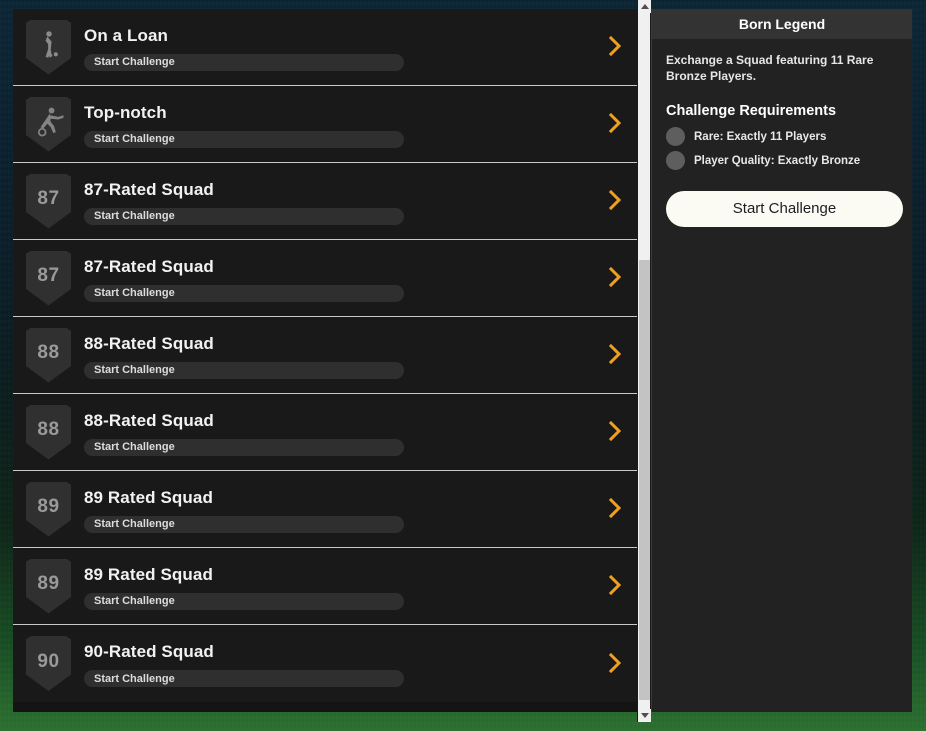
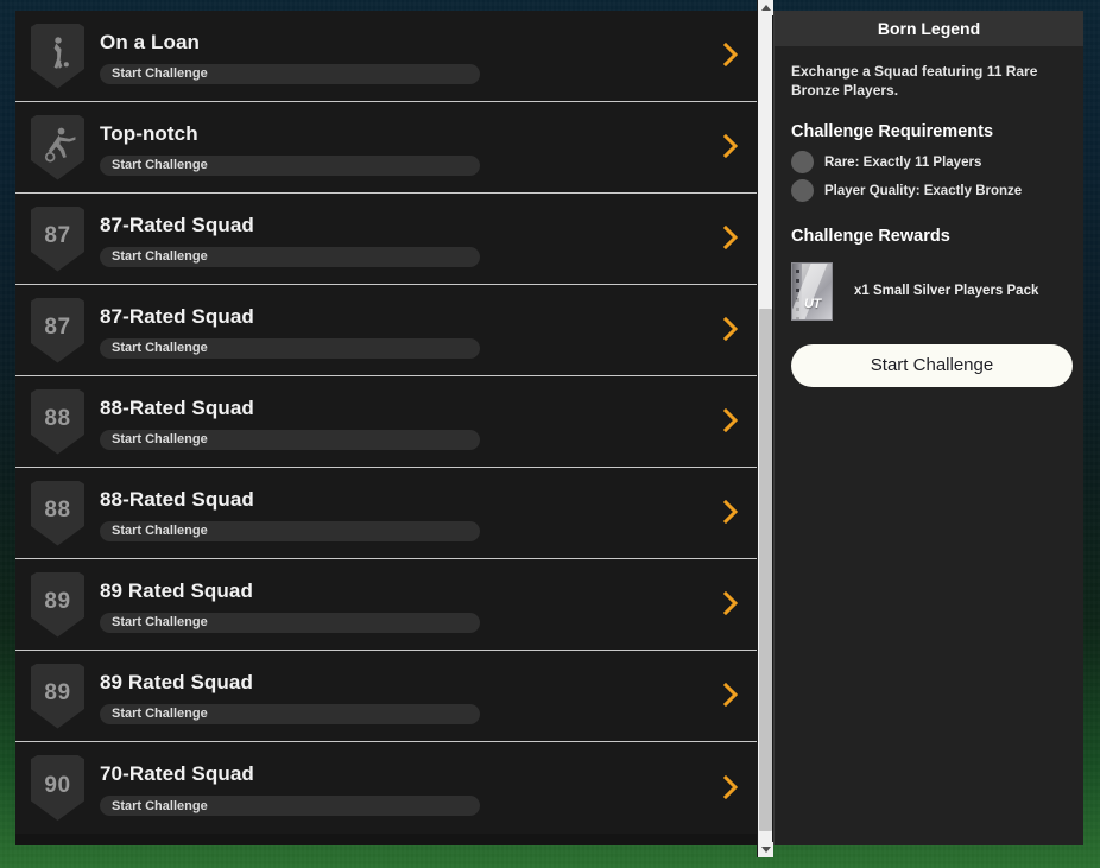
  On a Loan
  Start Challenge
  Top-notch
  Start Challenge
  87
  87-Rated Squad
  Start Challenge
  87
  87-Rated Squad
  Start Challenge
  88
  88-Rated Squad
  Start Challenge
  88
  88-Rated Squad
  Start Challenge
  89
  89 Rated Squad
  Start Challenge
  89
  89 Rated Squad
  Start Challenge
  90
- 90-Rated Squad
+ 70-Rated Squad
  Start Challenge
  Born Legend
  Exchange a Squad featuring 11 Rare Bronze Players.
  Challenge Requirements
  Rare: Exactly 11 Players
  Player Quality: Exactly Bronze
+ Challenge Rewards
+ UT
+ x1 Small Silver Players Pack
  Start Challenge
